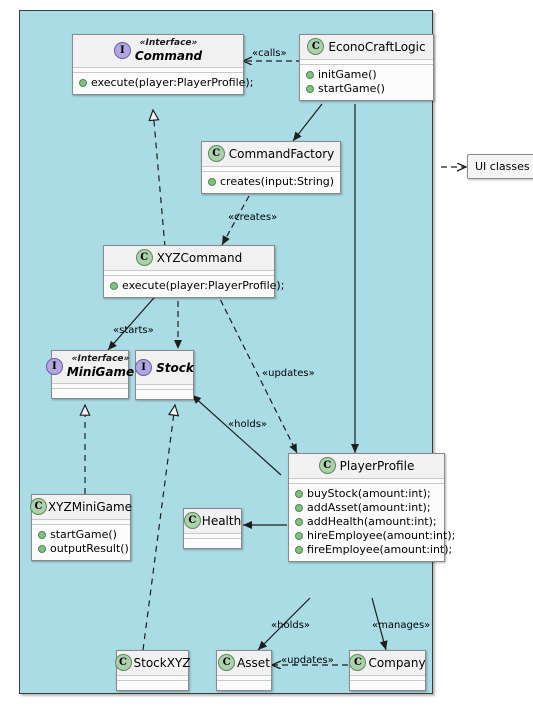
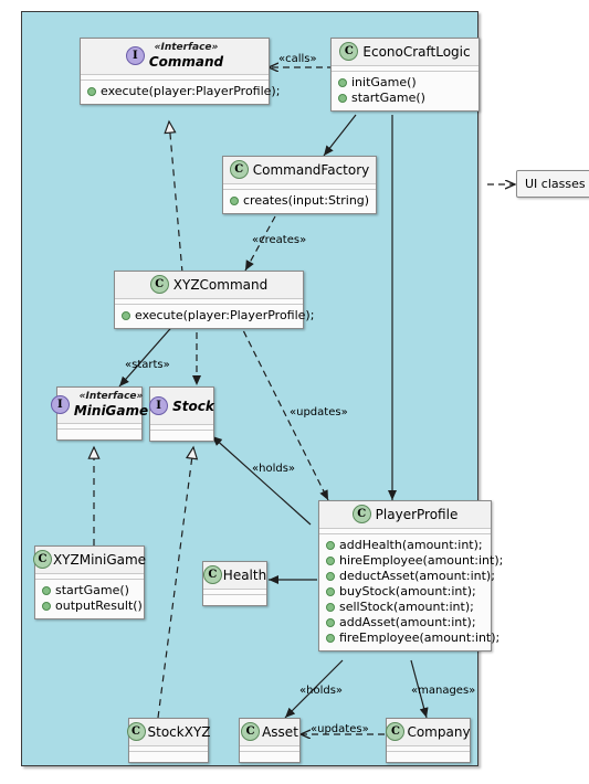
  «calls»
  «creates»
  «starts»
  «updates»
  «holds»
  «holds»
  «manages»
  «updates»
  I
  «Interface»
  Command
  execute(player:PlayerProfile);
  C
  EconoCraftLogic
  initGame()
  startGame()
  C
  CommandFactory
  creates(input:String)
  UI classes
  C
  XYZCommand
  execute(player:PlayerProfile);
  I
  «Interface»
  MiniGame
  I
  Stock
  C
  XYZMiniGame
  startGame()
  outputResult()
  C
  Health
  C
  PlayerProfile
- buyStock(amount:int);
+ addHealth(amount:int);
- addAsset(amount:int);
+ hireEmployee(amount:int);
+ deductAsset(amount:int);
- addHealth(amount:int);
+ buyStock(amount:int);
+ sellStock(amount:int);
- hireEmployee(amount:int);
+ addAsset(amount:int);
  fireEmployee(amount:int);
  C
  StockXYZ
  C
  Asset
  C
  Company
